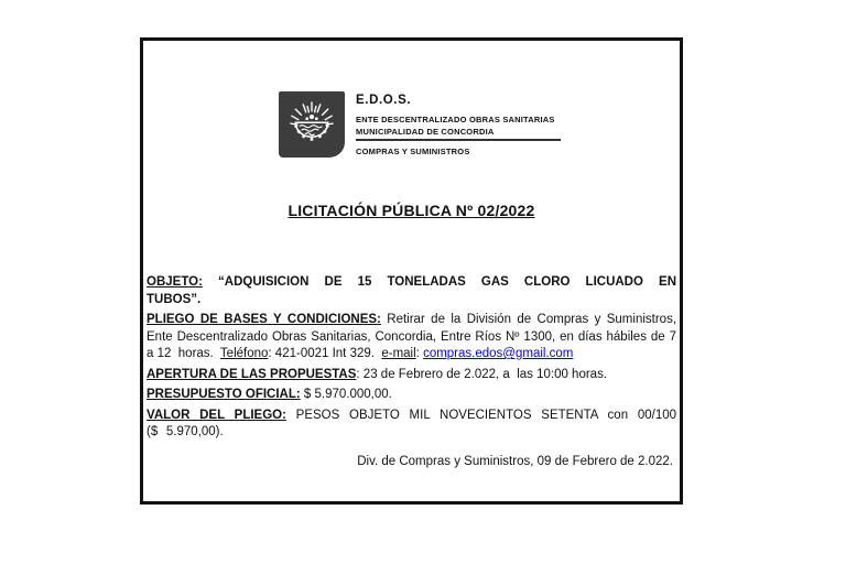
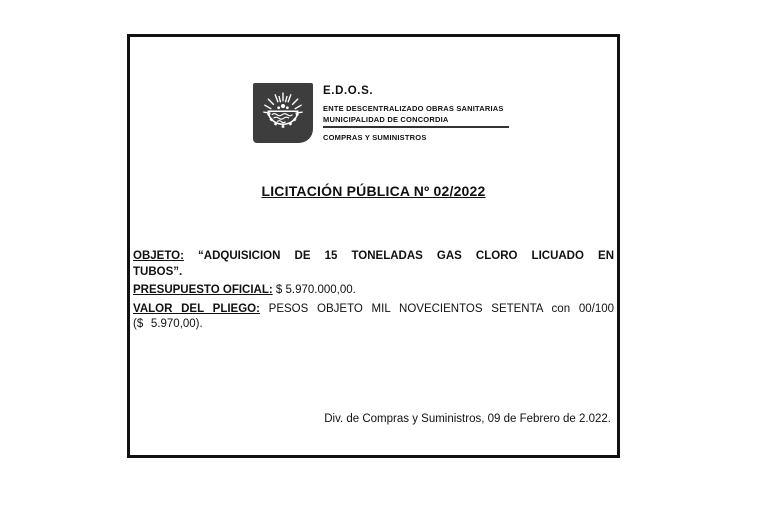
  E.D.O.S.
  ENTE DESCENTRALIZADO OBRAS SANITARIAS
  MUNICIPALIDAD DE CONCORDIA
  COMPRAS Y SUMINISTROS
  LICITACIÓN PÚBLICA Nº 02/2022
  OBJETO: “ADQUISICION DE 15 TONELADAS GAS CLORO LICUADO EN TUBOS”.
- PLIEGO DE BASES Y CONDICIONES: Retirar de la División de Compras y Suministros, Ente Descentralizado Obras Sanitarias, Concordia, Entre Ríos Nº 1300, en días hábiles de 7 a 12 horas. Teléfono: 421-0021 Int 329. e-mail: compras.edos@gmail.com
- APERTURA DE LAS PROPUESTAS: 23 de Febrero de 2.022, a las 10:00 horas.
  PRESUPUESTO OFICIAL: $ 5.970.000,00.
  VALOR DEL PLIEGO: PESOS OBJETO MIL NOVECIENTOS SETENTA con 00/100 ($ 5.970,00).
  Div. de Compras y Suministros, 09 de Febrero de 2.022.
